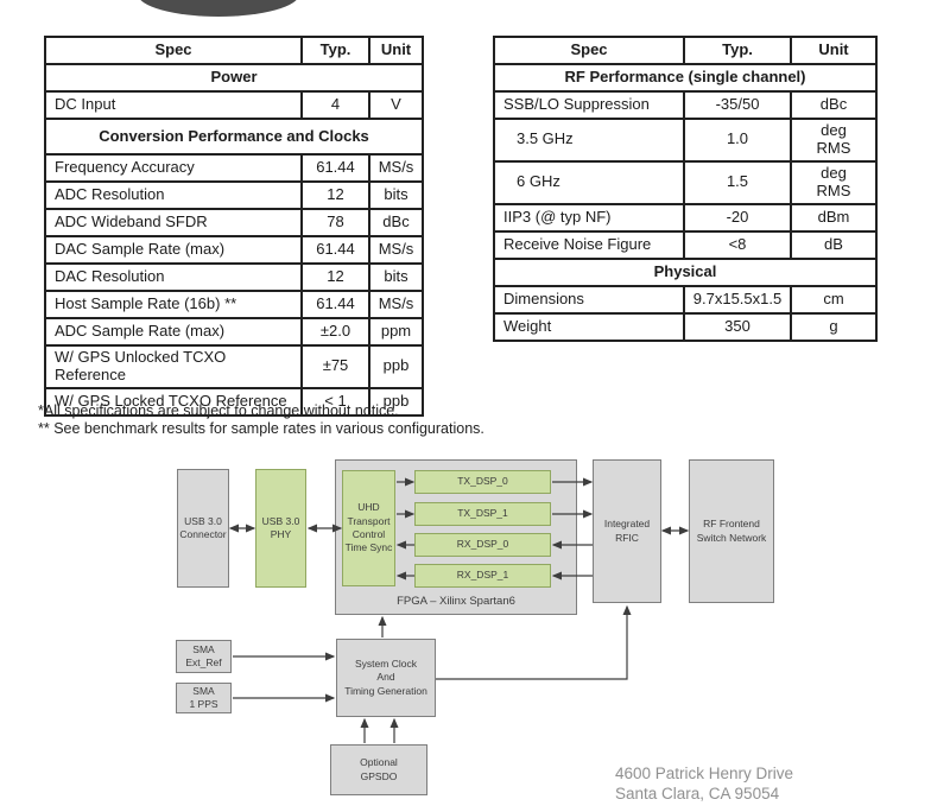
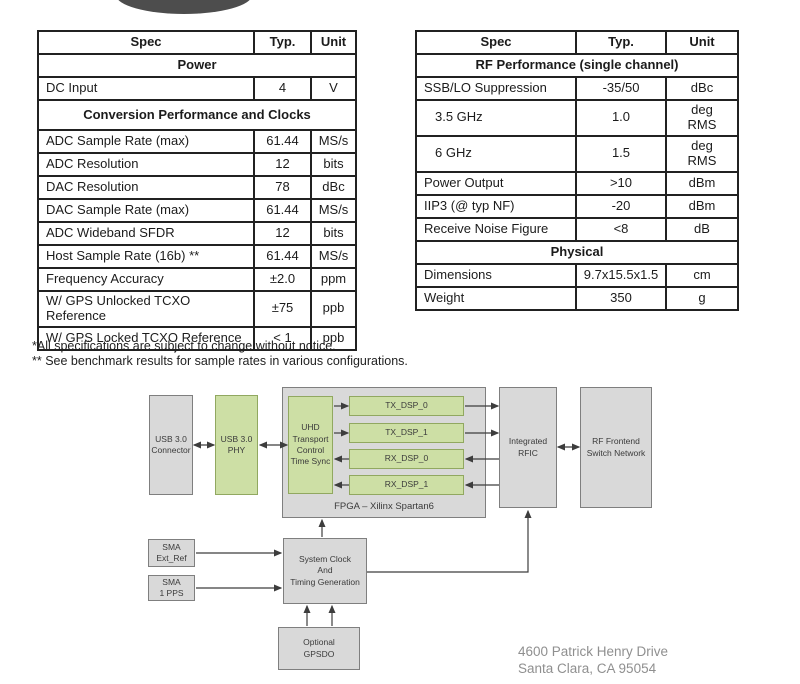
  Spec	Typ.	Unit
  Power
  DC Input	4	V
  Conversion Performance and Clocks
- Frequency Accuracy	61.44	MS/s
+ ADC Sample Rate (max)	61.44	MS/s
  ADC Resolution	12	bits
- ADC Wideband SFDR	78	dBc
+ DAC Resolution	78	dBc
  DAC Sample Rate (max)	61.44	MS/s
- DAC Resolution	12	bits
+ ADC Wideband SFDR	12	bits
  Host Sample Rate (16b) **	61.44	MS/s
- ADC Sample Rate (max)	±2.0	ppm
+ Frequency Accuracy	±2.0	ppm
  W/ GPS Unlocked TCXO Reference	±75	ppb
  W/ GPS Locked TCXO Reference	< 1	ppb
  Spec	Typ.	Unit
  RF Performance (single channel)
  SSB/LO Suppression	-35/50	dBc
  3.5 GHz	1.0	deg RMS
  6 GHz	1.5	deg RMS
+ Power Output	>10	dBm
  IIP3 (@ typ NF)	-20	dBm
  Receive Noise Figure	<8	dB
  Physical
  Dimensions	9.7x15.5x1.5	cm
  Weight	350	g
  *All specifications are subject to change without notice.
  ** See benchmark results for sample rates in various configurations.
  USB 3.0
  Connector
  USB 3.0
  PHY
  UHD
  Transport
  Control
  Time Sync
  TX_DSP_0
  TX_DSP_1
  RX_DSP_0
  RX_DSP_1
  FPGA – Xilinx Spartan6
  Integrated
  RFIC
  RF Frontend
  Switch Network
  SMA
  Ext_Ref
  SMA
  1 PPS
  System Clock
  And
  Timing Generation
  Optional
  GPSDO
  4600 Patrick Henry Drive
  Santa Clara, CA 95054
